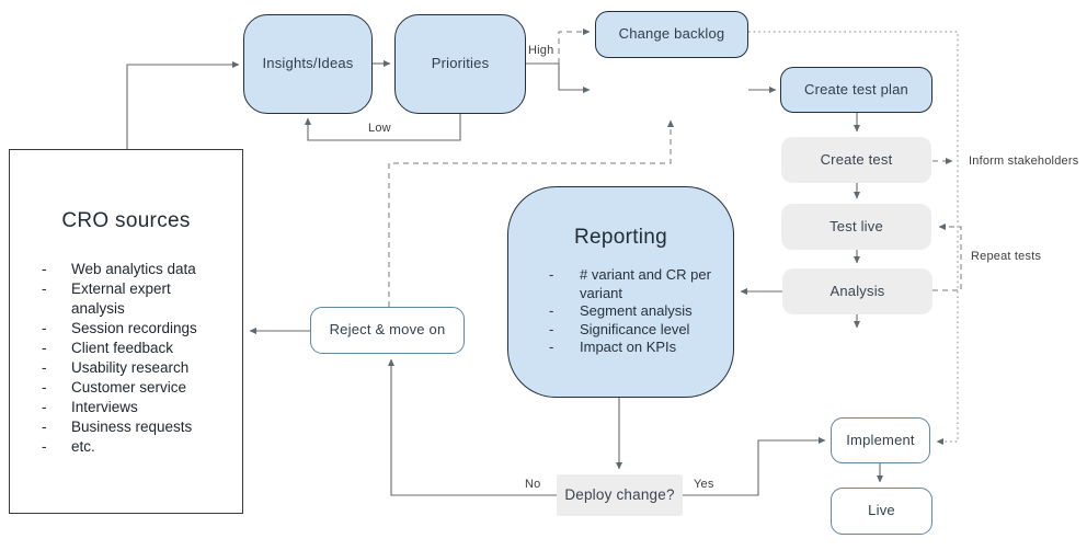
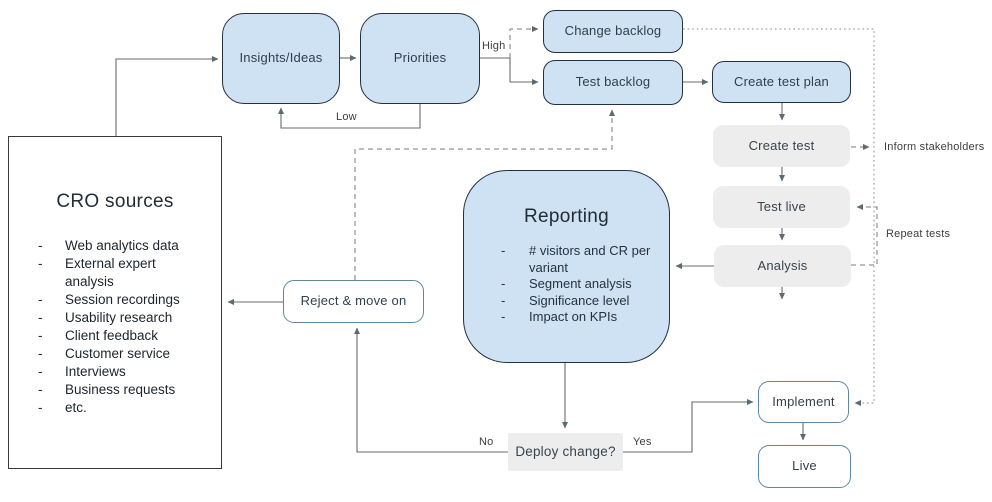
  CRO sources
  -
  Web analytics data
  -
  External expert analysis
  -
  Session recordings
  -
- Client feedback
+ Usability research
  -
- Usability research
+ Client feedback
  -
  Customer service
  -
  Interviews
  -
  Business requests
  -
  etc.
  Insights/Ideas
  Priorities
  Change backlog
+ Test backlog
  Create test plan
  Create test
  Test live
  Analysis
  Reporting
  -
- # variant and CR per variant
+ # visitors and CR per variant
  -
  Segment analysis
  -
  Significance level
  -
  Impact on KPIs
  Reject & move on
  Implement
  Live
  Deploy change?
  High
  Low
  No
  Yes
  Inform stakeholders
  Repeat tests
